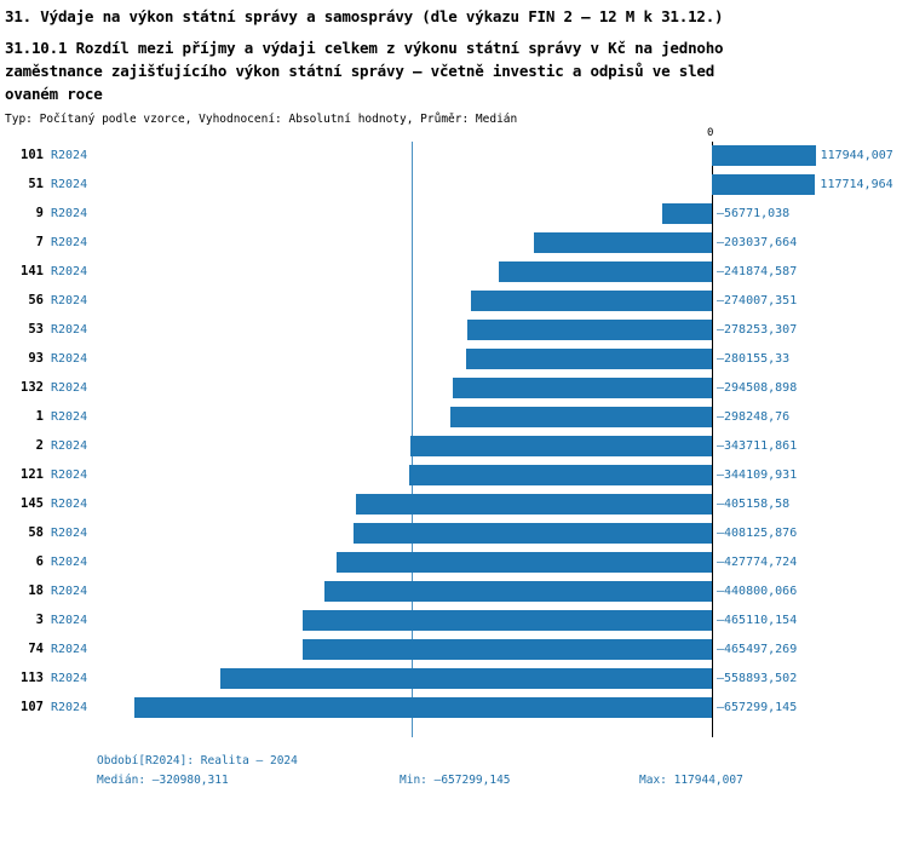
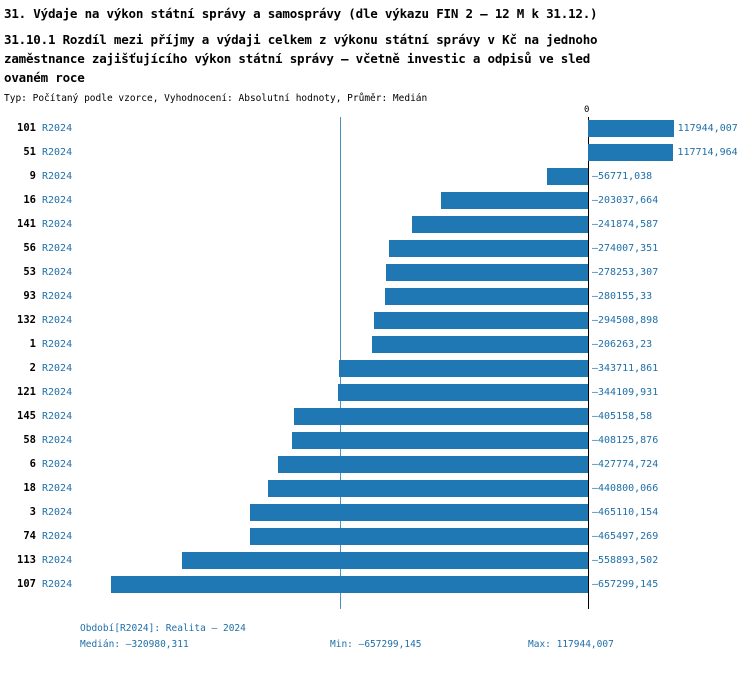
  31. Výdaje na výkon státní správy a samosprávy (dle výkazu FIN 2 – 12 M k 31.12.)
  31.10.1 Rozdíl mezi příjmy a výdaji celkem z výkonu státní správy v Kč na jednoho
  zaměstnance zajišťujícího výkon státní správy – včetně investic a odpisů ve sled
  ovaném roce
  Typ: Počítaný podle vzorce, Vyhodnocení: Absolutní hodnoty, Průměr: Medián
  0
  101
  R2024
  117944,007
  51
  R2024
  117714,964
  9
  R2024
  –56771,038
- 7
+ 16
  R2024
  –203037,664
  141
  R2024
  –241874,587
  56
  R2024
  –274007,351
  53
  R2024
  –278253,307
  93
  R2024
  –280155,33
  132
  R2024
  –294508,898
  1
  R2024
- –298248,76
+ –206263,23
  2
  R2024
  –343711,861
  121
  R2024
  –344109,931
  145
  R2024
  –405158,58
  58
  R2024
  –408125,876
  6
  R2024
  –427774,724
  18
  R2024
  –440800,066
  3
  R2024
  –465110,154
  74
  R2024
  –465497,269
  113
  R2024
  –558893,502
  107
  R2024
  –657299,145
  Období[R2024]: Realita – 2024
  Medián: –320980,311
  Min: –657299,145
  Max: 117944,007
